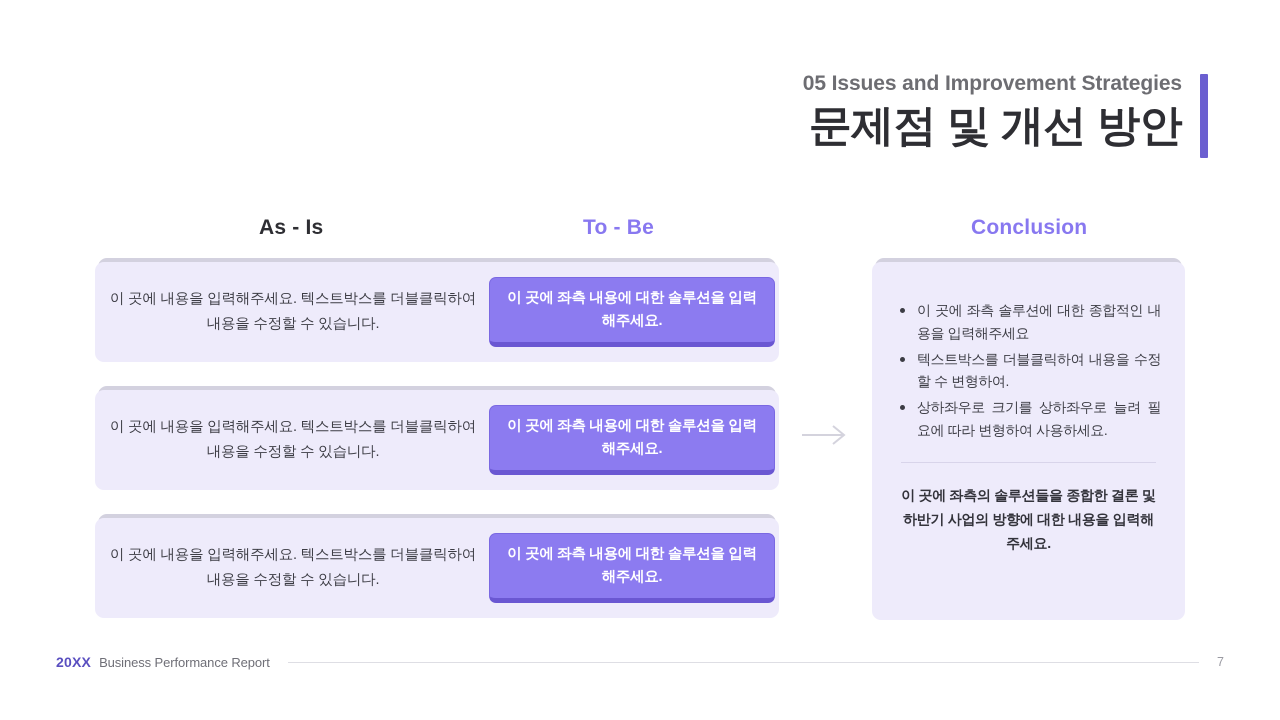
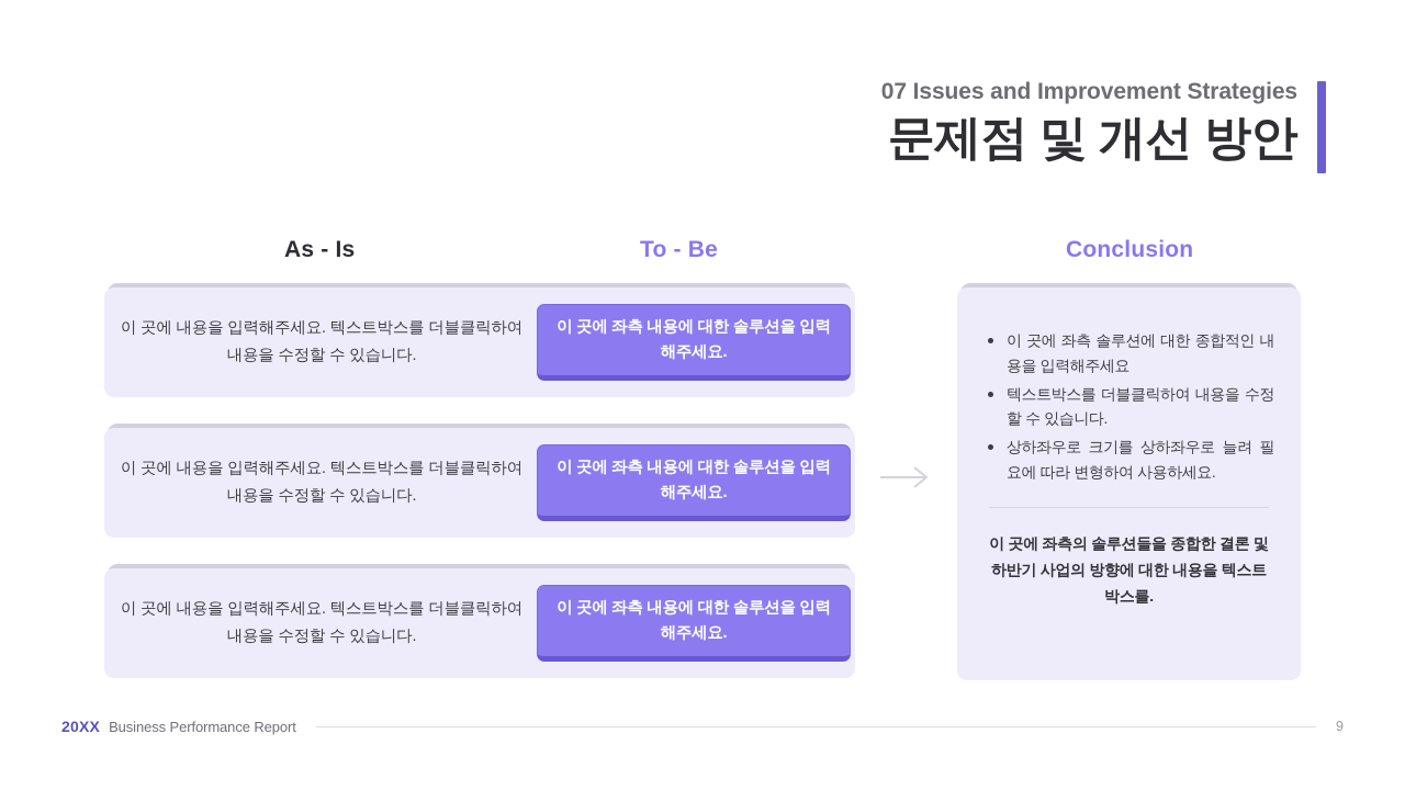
- 05 Issues and Improvement Strategies
+ 07 Issues and Improvement Strategies
  문제점 및 개선 방안
  As - Is
  To - Be
  Conclusion
  이 곳에 내용을 입력해주세요. 텍스트박스를 더블클릭하여 내용을 수정할 수 있습니다.
  이 곳에 좌측 내용에 대한 솔루션을 입력해주세요.
  이 곳에 내용을 입력해주세요. 텍스트박스를 더블클릭하여 내용을 수정할 수 있습니다.
  이 곳에 좌측 내용에 대한 솔루션을 입력해주세요.
  이 곳에 내용을 입력해주세요. 텍스트박스를 더블클릭하여 내용을 수정할 수 있습니다.
  이 곳에 좌측 내용에 대한 솔루션을 입력해주세요.
  이 곳에 좌측 솔루션에 대한 종합적인 내용을 입력해주세요
- 텍스트박스를 더블클릭하여 내용을 수정할 수 변형하여.
+ 텍스트박스를 더블클릭하여 내용을 수정할 수 있습니다.
  상하좌우로 크기를 상하좌우로 늘려 필요에 따라 변형하여 사용하세요.
- 이 곳에 좌측의 솔루션들을 종합한 결론 및 하반기 사업의 방향에 대한 내용을 입력해주세요.
+ 이 곳에 좌측의 솔루션들을 종합한 결론 및 하반기 사업의 방향에 대한 내용을 텍스트박스를.
  20XX
  Business Performance Report
- 7
+ 9
